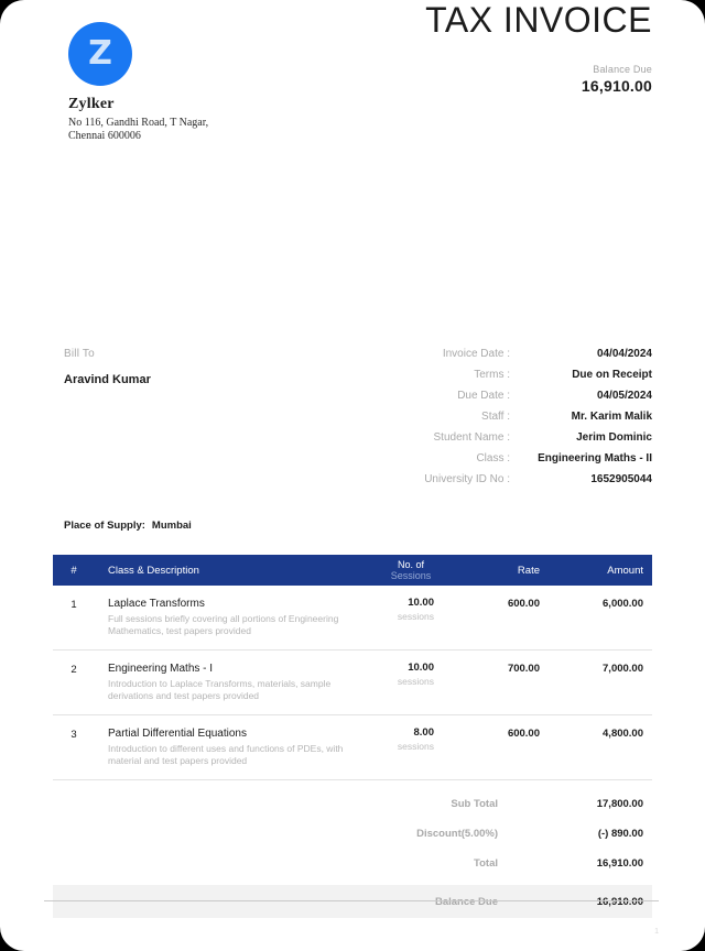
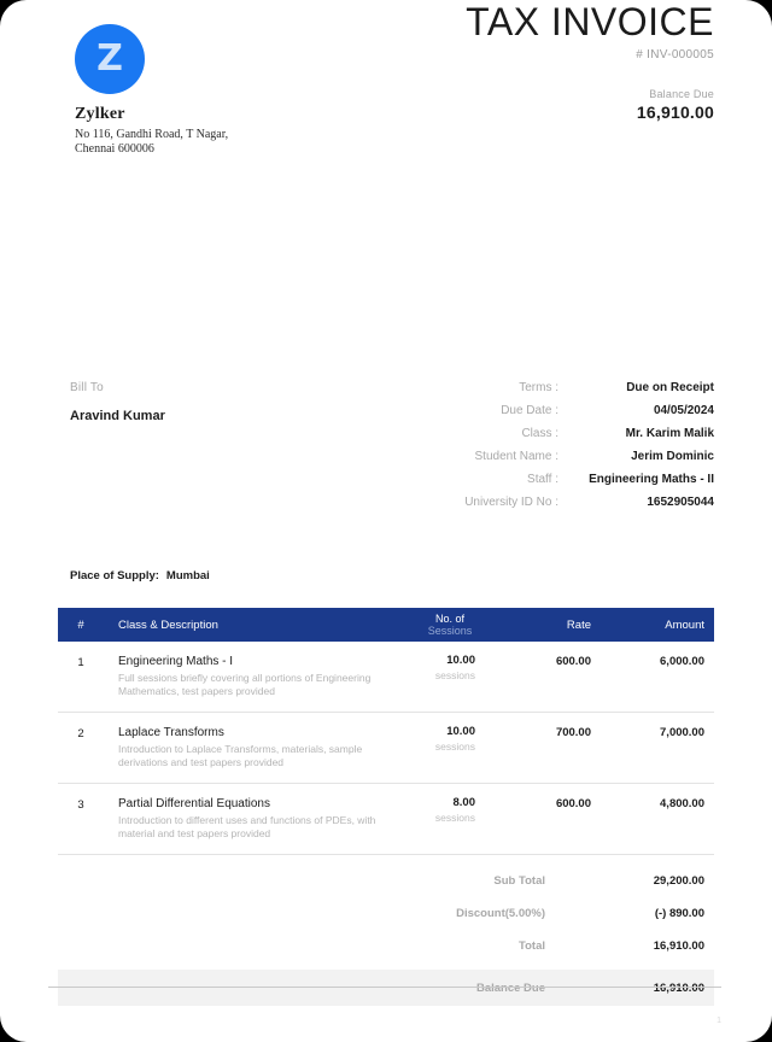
  Z
  Zylker
  No 116, Gandhi Road, T Nagar,
  Chennai 600006
  TAX INVOICE
+ # INV-000005
  Balance Due
  16,910.00
  Bill To
  Aravind Kumar
- Invoice Date :
- 04/04/2024
  Terms :
  Due on Receipt
  Due Date :
  04/05/2024
- Staff :
+ Class :
  Mr. Karim Malik
  Student Name :
  Jerim Dominic
- Class :
+ Staff :
  Engineering Maths - II
  University ID No :
  1652905044
  Place of Supply: Mumbai
  #
  Class & Description
  No. of
  Sessions
  Rate
  Amount
  1
- Laplace Transforms
+ Engineering Maths - I
  Full sessions briefly covering all portions of Engineering Mathematics, test papers provided
  10.00
  sessions
  600.00
  6,000.00
  2
- Engineering Maths - I
+ Laplace Transforms
  Introduction to Laplace Transforms, materials, sample derivations and test papers provided
  10.00
  sessions
  700.00
  7,000.00
  3
  Partial Differential Equations
  Introduction to different uses and functions of PDEs, with material and test papers provided
  8.00
  sessions
  600.00
  4,800.00
  Sub Total
- 17,800.00
+ 29,200.00
  Discount(5.00%)
  (-) 890.00
  Total
  16,910.00
  Balance Due
  16,910.00
